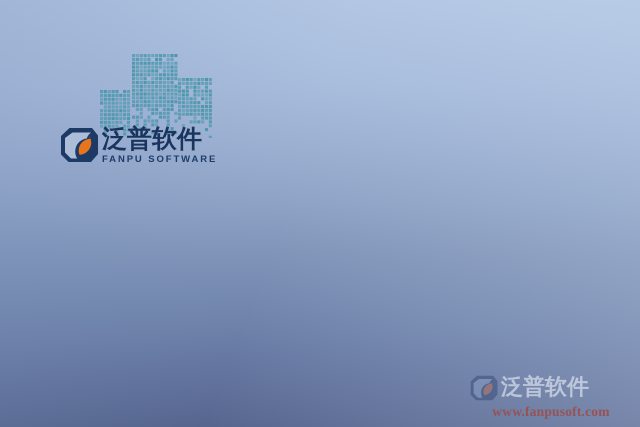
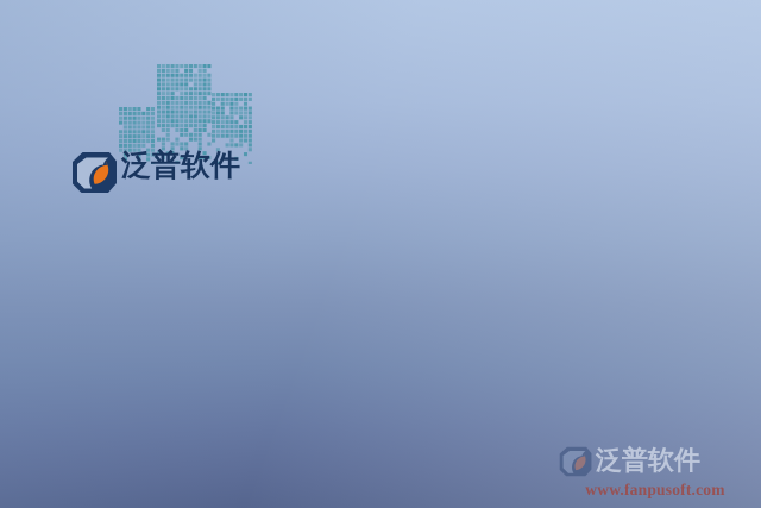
  泛普软件
- FANPU SOFTWARE
  泛普软件
  www.fanpusoft.com
